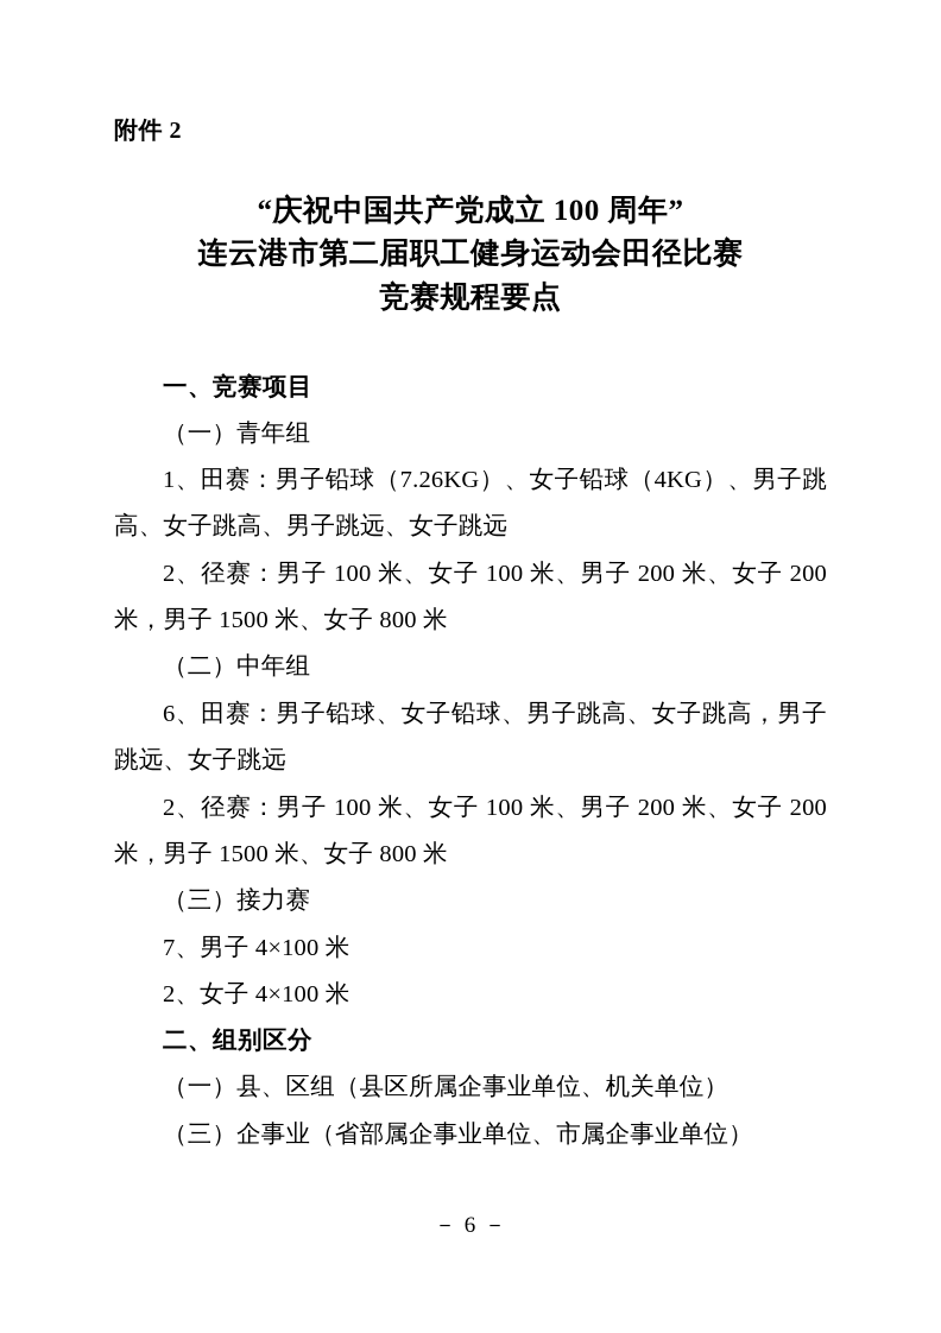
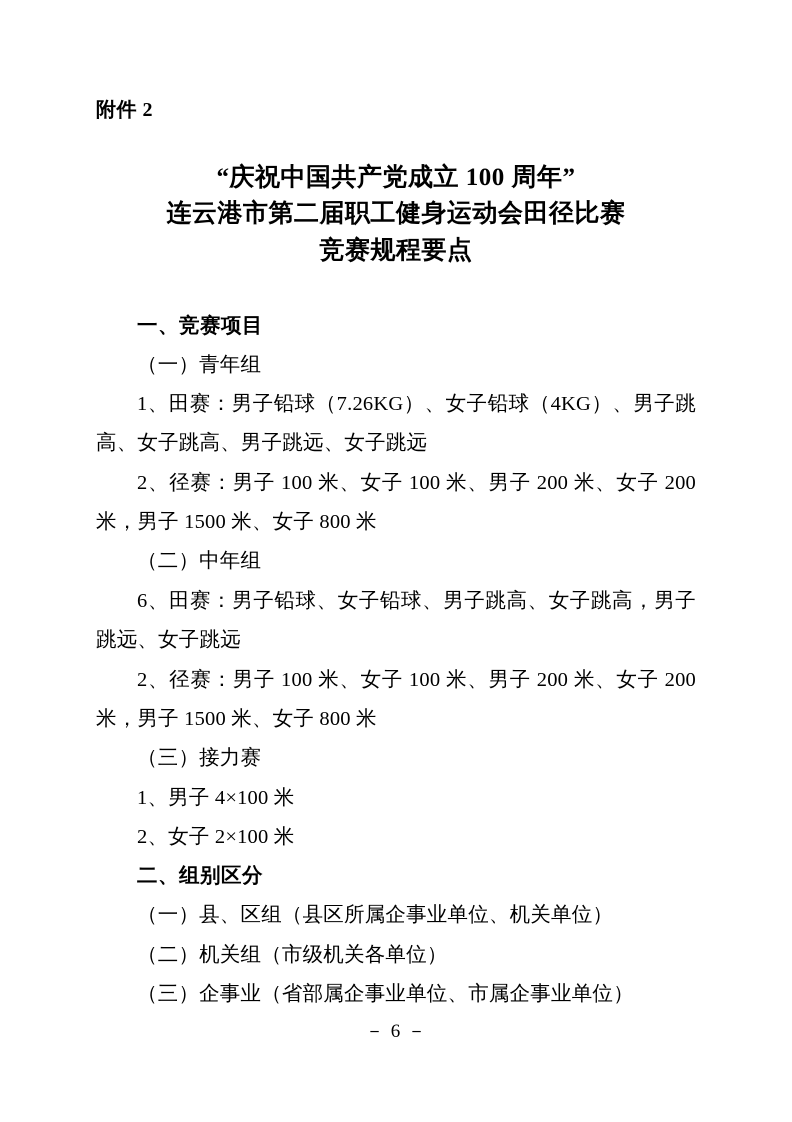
  附件 2
  “庆祝中国共产党成立 100 周年”
  连云港市第二届职工健身运动会田径比赛
  竞赛规程要点
  一、竞赛项目
  （一）青年组
  1、田赛：男子铅球（7.26KG）、女子铅球（4KG）、男子跳高、女子跳高、男子跳远、女子跳远
  2、径赛：男子 100 米、女子 100 米、男子 200 米、女子 200 米，男子 1500 米、女子 800 米
  （二）中年组
  6、田赛：男子铅球、女子铅球、男子跳高、女子跳高，男子跳远、女子跳远
  2、径赛：男子 100 米、女子 100 米、男子 200 米、女子 200 米，男子 1500 米、女子 800 米
  （三）接力赛
- 7、男子 4×100 米
+ 1、男子 4×100 米
- 2、女子 4×100 米
+ 2、女子 2×100 米
  二、组别区分
  （一）县、区组（县区所属企事业单位、机关单位）
+ （二）机关组（市级机关各单位）
  （三）企事业（省部属企事业单位、市属企事业单位）
  － 6 －
